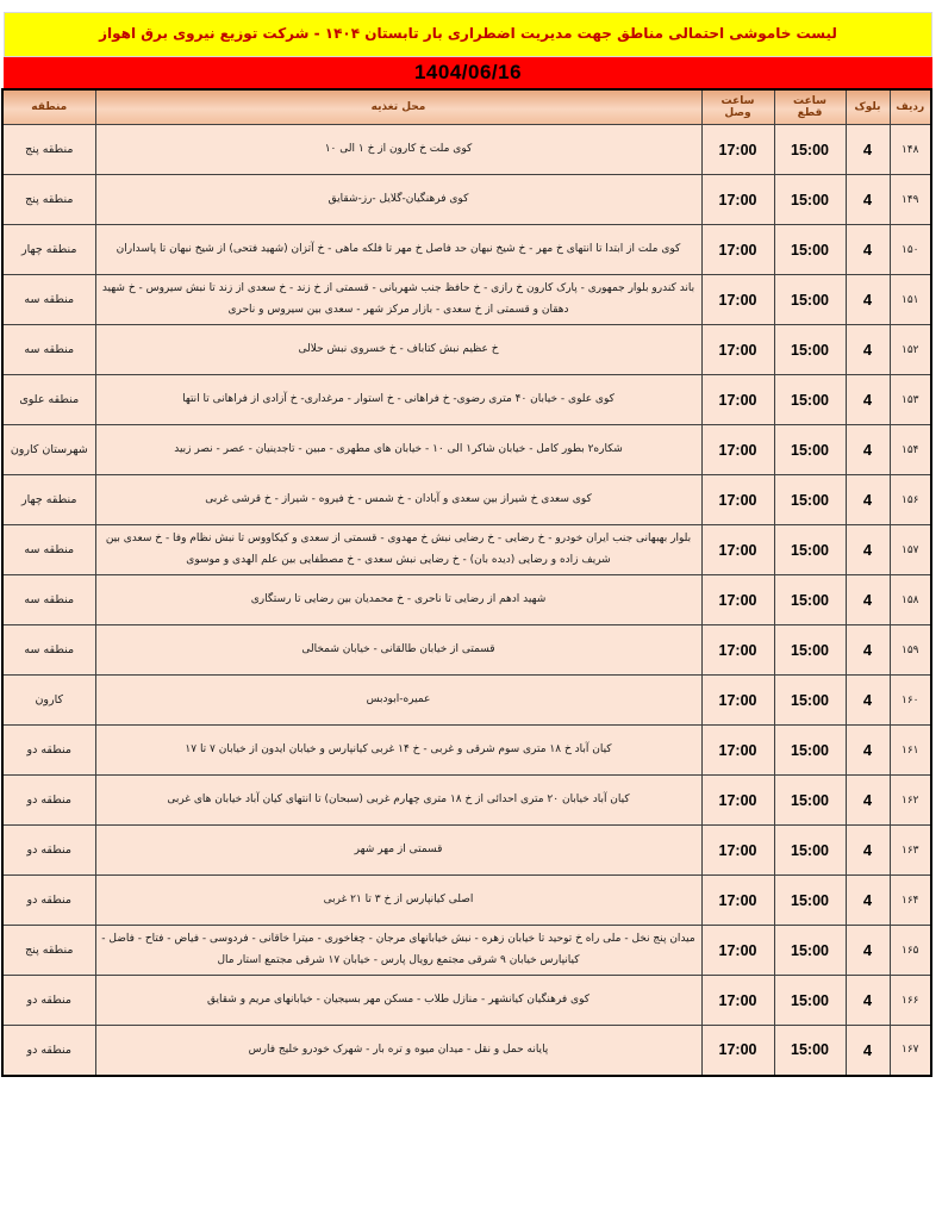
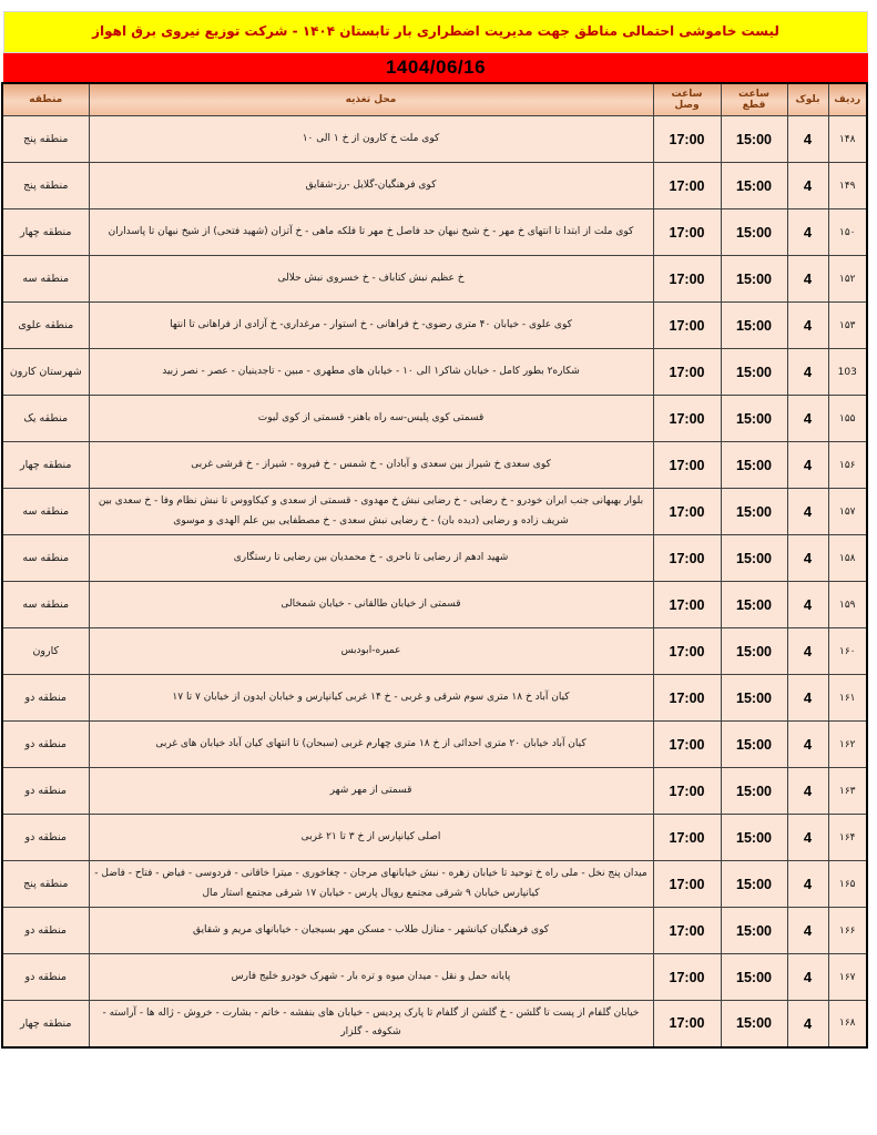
  لیست خاموشی احتمالی مناطق جهت مدیریت اضطراری بار تابستان ۱۴۰۴ - شرکت توزیع نیروی برق اهواز
  1404/06/16
  ردیف	بلوک	ساعت قطع	ساعت وصل	محل تغذیه	منطقه
  ۱۴۸	4	15:00	17:00	کوی ملت خ کارون از خ ۱ الی ۱۰	منطقه پنج
  ۱۴۹	4	15:00	17:00	کوی فرهنگیان-گلایل -رز-شقایق	منطقه پنج
  ۱۵۰	4	15:00	17:00	کوی ملت از ابتدا تا انتهای خ مهر - خ شیخ نبهان حد فاصل خ مهر تا فلکه ماهی - خ آتزان (شهید فتحی) از شیخ نبهان تا پاسداران	منطقه چهار
- ۱۵۱	4	15:00	17:00	باند کندرو بلوار جمهوری - پارک کارون خ رازی - خ حافظ جنب شهربانی - قسمتی از خ زند - خ سعدی از زند تا نبش سیروس - خ شهید دهقان و قسمتی از خ سعدی - بازار مرکز شهر - سعدی بین سیروس و ناحری	منطقه سه
  ۱۵۲	4	15:00	17:00	خ عظیم نبش کتاباف - خ خسروی نبش حلالی	منطقه سه
  ۱۵۳	4	15:00	17:00	کوی علوی - خیابان ۴۰ متری رضوی- خ فراهانی - خ استوار - مرغداری- خ آزادی از فراهانی تا انتها	منطقه علوی
- ۱۵۴	4	15:00	17:00	شکاره۲ بطور کامل - خیابان شاکر۱ الی ۱۰ - خیابان های مطهری - مبین - تاجدینیان - عصر - نصر زبید	شهرستان کارون
+ 103	4	15:00	17:00	شکاره۲ بطور کامل - خیابان شاکر۱ الی ۱۰ - خیابان های مطهری - مبین - تاجدینیان - عصر - نصر زبید	شهرستان کارون
+ ۱۵۵	4	15:00	17:00	قسمتی کوی پلیس-سه راه باهنر- قسمتی از کوی لیوت	منطقه یک
  ۱۵۶	4	15:00	17:00	کوی سعدی خ شیراز بین سعدی و آبادان - خ شمس - خ فیروه - شیراز - خ قرشی غربی	منطقه چهار
  ۱۵۷	4	15:00	17:00	بلوار بهبهانی جنب ایران خودرو - خ رضایی - خ رضایی نبش خ مهدوی - قسمتی از سعدی و کیکاووس تا نبش نظام وفا - خ سعدی بین شریف زاده و رضایی (دیده بان) - خ رضایی نبش سعدی - خ مصطفایی بین علم الهدی و موسوی	منطقه سه
  ۱۵۸	4	15:00	17:00	شهید ادهم از رضایی تا ناحری - خ محمدیان بین رضایی تا رستگاری	منطقه سه
  ۱۵۹	4	15:00	17:00	قسمتی از خیابان طالقانی - خیابان شمخالی	منطقه سه
  ۱۶۰	4	15:00	17:00	عمیره-ابودبس	کارون
  ۱۶۱	4	15:00	17:00	کیان آباد خ ۱۸ متری سوم شرقی و غربی - خ ۱۴ غربی کیانپارس و خیابان ایدون از خیابان ۷ تا ۱۷	منطقه دو
  ۱۶۲	4	15:00	17:00	کیان آباد خیابان ۲۰ متری احدائی از خ ۱۸ متری چهارم غربی (سبحان) تا انتهای کیان آباد خیابان های غربی	منطقه دو
  ۱۶۳	4	15:00	17:00	قسمتی از مهر شهر	منطقه دو
  ۱۶۴	4	15:00	17:00	اصلی کیانپارس از خ ۳ تا ۲۱ غربی	منطقه دو
  ۱۶۵	4	15:00	17:00	میدان پنج نخل - ملی راه خ توحید تا خیابان زهره - نبش خیابانهای مرجان - چغاخوری - میترا خاقانی - فردوسی - فیاض - فتاح - فاضل - کیانپارس خیابان ۹ شرقی مجتمع رویال پارس - خیابان ۱۷ شرقی مجتمع استار مال	منطقه پنج
  ۱۶۶	4	15:00	17:00	کوی فرهنگیان کیانشهر - منازل طلاب - مسکن مهر بسیجیان - خیابانهای مریم و شقایق	منطقه دو
  ۱۶۷	4	15:00	17:00	پایانه حمل و نقل - میدان میوه و تره بار - شهرک خودرو خلیج فارس	منطقه دو
+ ۱۶۸	4	15:00	17:00	خیابان گلفام از پست تا گلشن - خ گلشن از گلفام تا پارک پردیس - خیابان های بنفشه - خاتم - بشارت - خروش - ژاله ها - آراسته - شکوفه - گلزار	منطقه چهار
